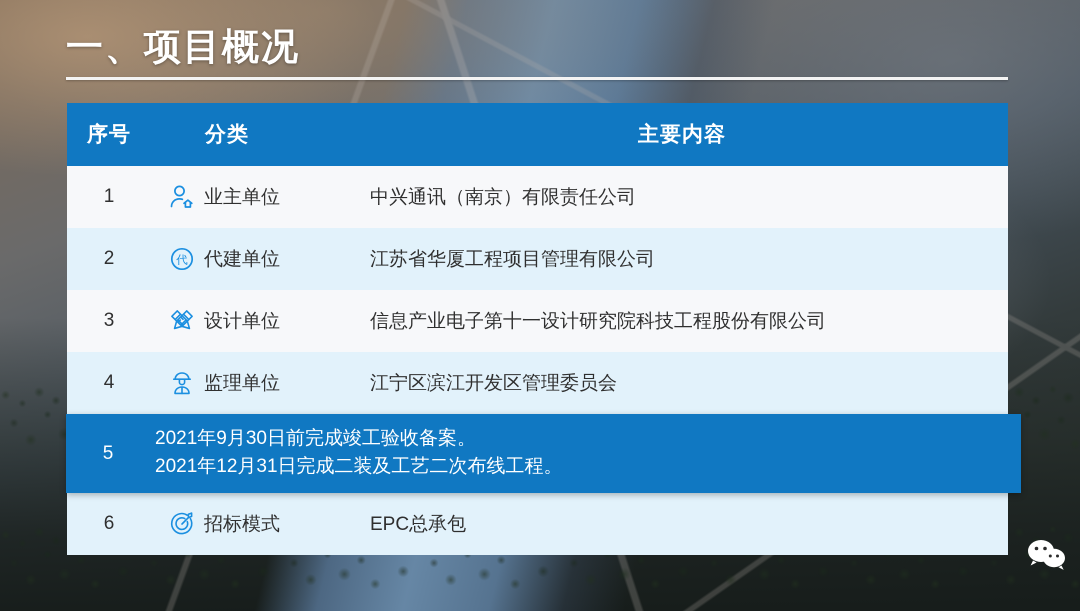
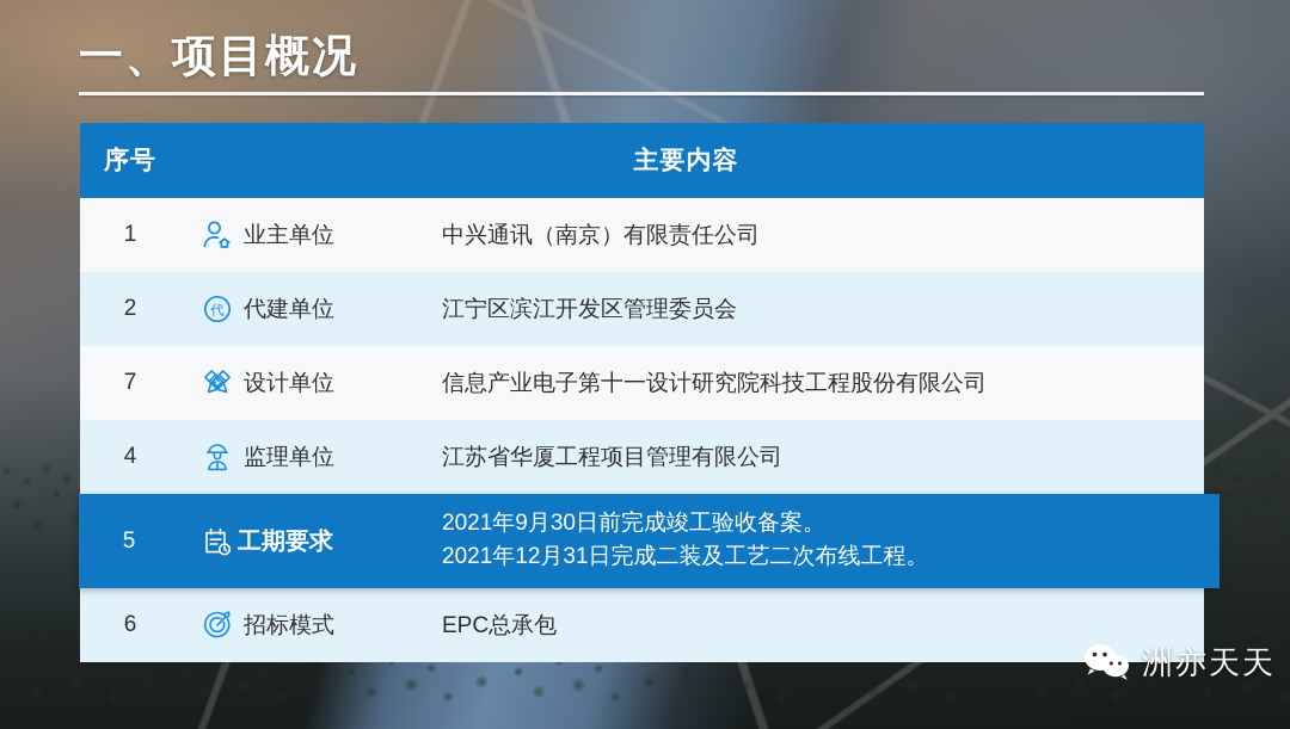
  一、项目概况
  序号
- 分类
  主要内容
  1
  业主单位
  中兴通讯（南京）有限责任公司
  2
  代
  代建单位
- 江苏省华厦工程项目管理有限公司
+ 江宁区滨江开发区管理委员会
- 3
+ 7
  设计单位
  信息产业电子第十一设计研究院科技工程股份有限公司
  4
  监理单位
- 江宁区滨江开发区管理委员会
+ 江苏省华厦工程项目管理有限公司
  5
+ 工期要求
  2021年9月30日前完成竣工验收备案。
  2021年12月31日完成二装及工艺二次布线工程。
  6
  招标模式
  EPC总承包
+ 洲亦天天
